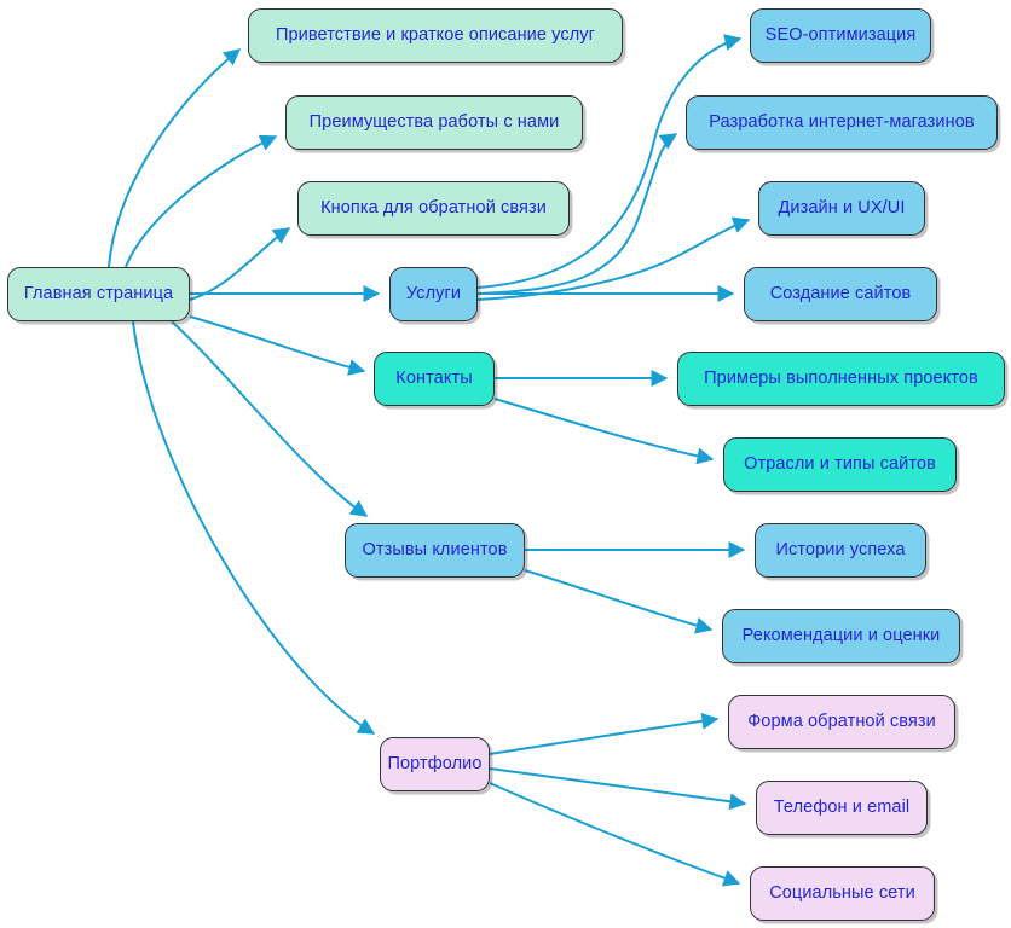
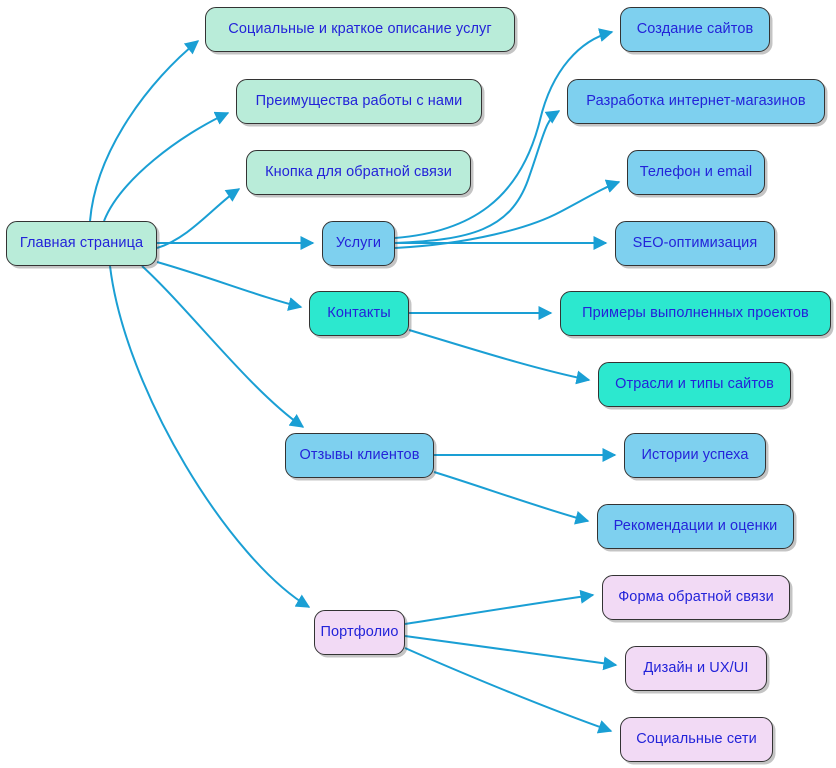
  Главная страница
- Приветствие и краткое описание услуг
+ Социальные и краткое описание услуг
  Преимущества работы с нами
  Кнопка для обратной связи
  Услуги
  Контакты
  Отзывы клиентов
  Портфолио
- SEO-оптимизация
+ Создание сайтов
  Разработка интернет-магазинов
- Дизайн и UX/UI
+ Телефон и email
- Создание сайтов
+ SEO-оптимизация
  Примеры выполненных проектов
  Отрасли и типы сайтов
  Истории успеха
  Рекомендации и оценки
  Форма обратной связи
- Телефон и email
+ Дизайн и UX/UI
  Социальные сети
